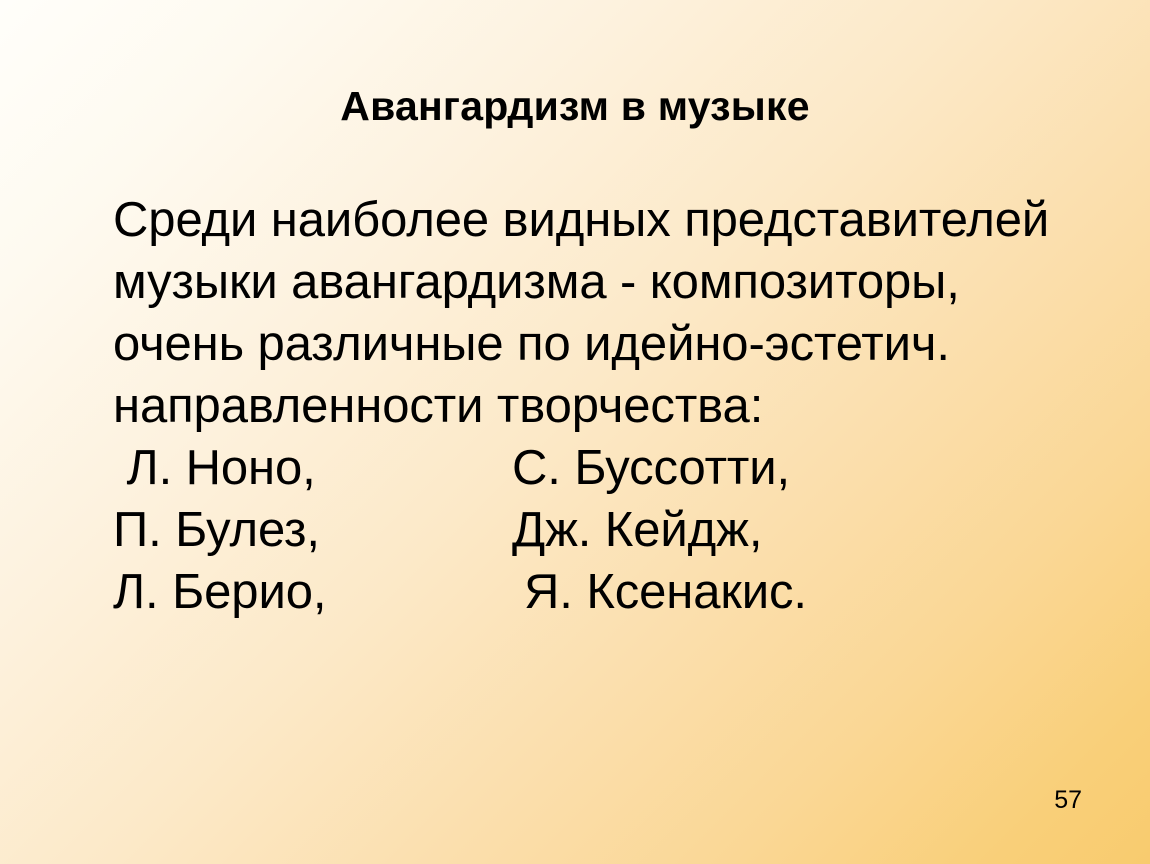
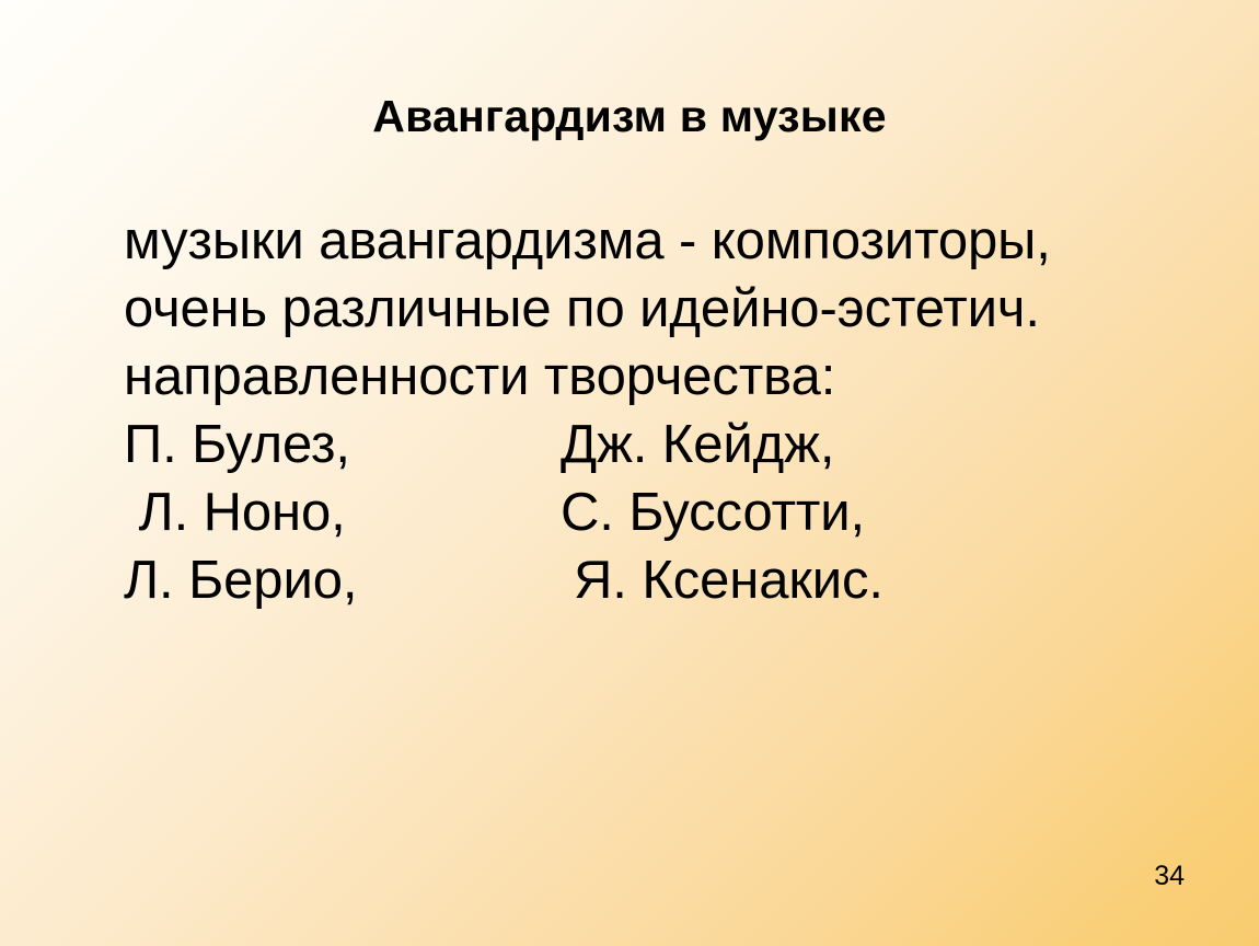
  Авангардизм в музыке
- Среди наиболее видных представителей
  музыки авангардизма - композиторы,
  очень различные по идейно-эстетич.
  направленности творчества:
- Л. Ноно,
+ П. Булез,
- С. Буссотти,
+ Дж. Кейдж,
- П. Булез,
+ Л. Ноно,
- Дж. Кейдж,
+ С. Буссотти,
  Л. Берио,
  Я. Ксенакис.
- 57
+ 34
